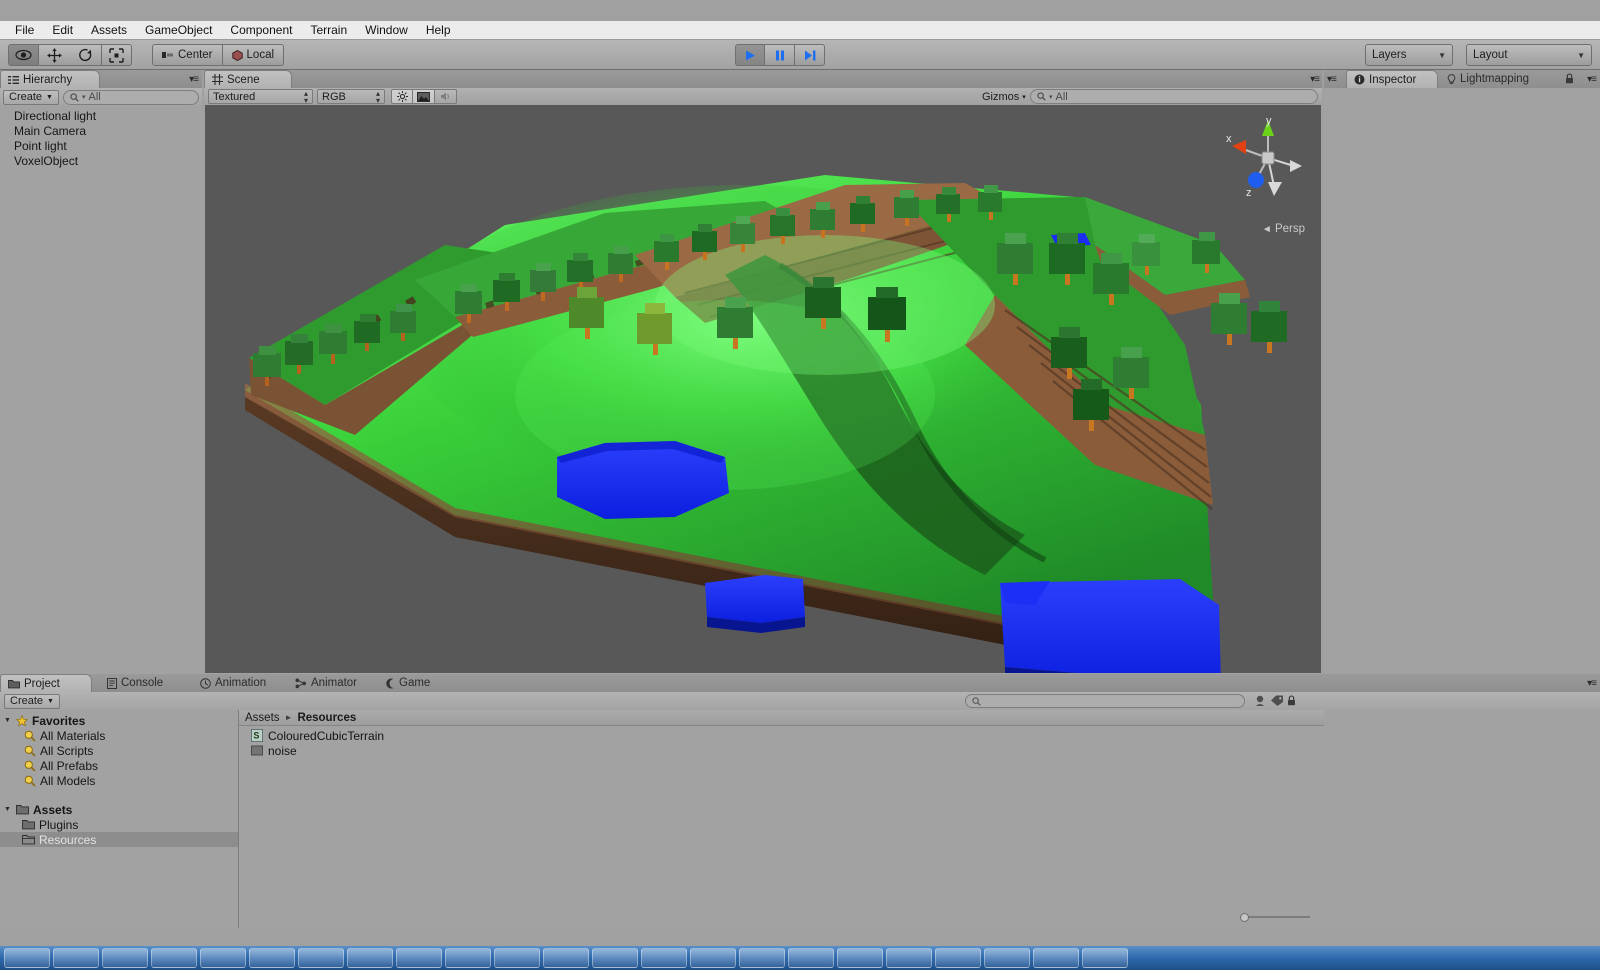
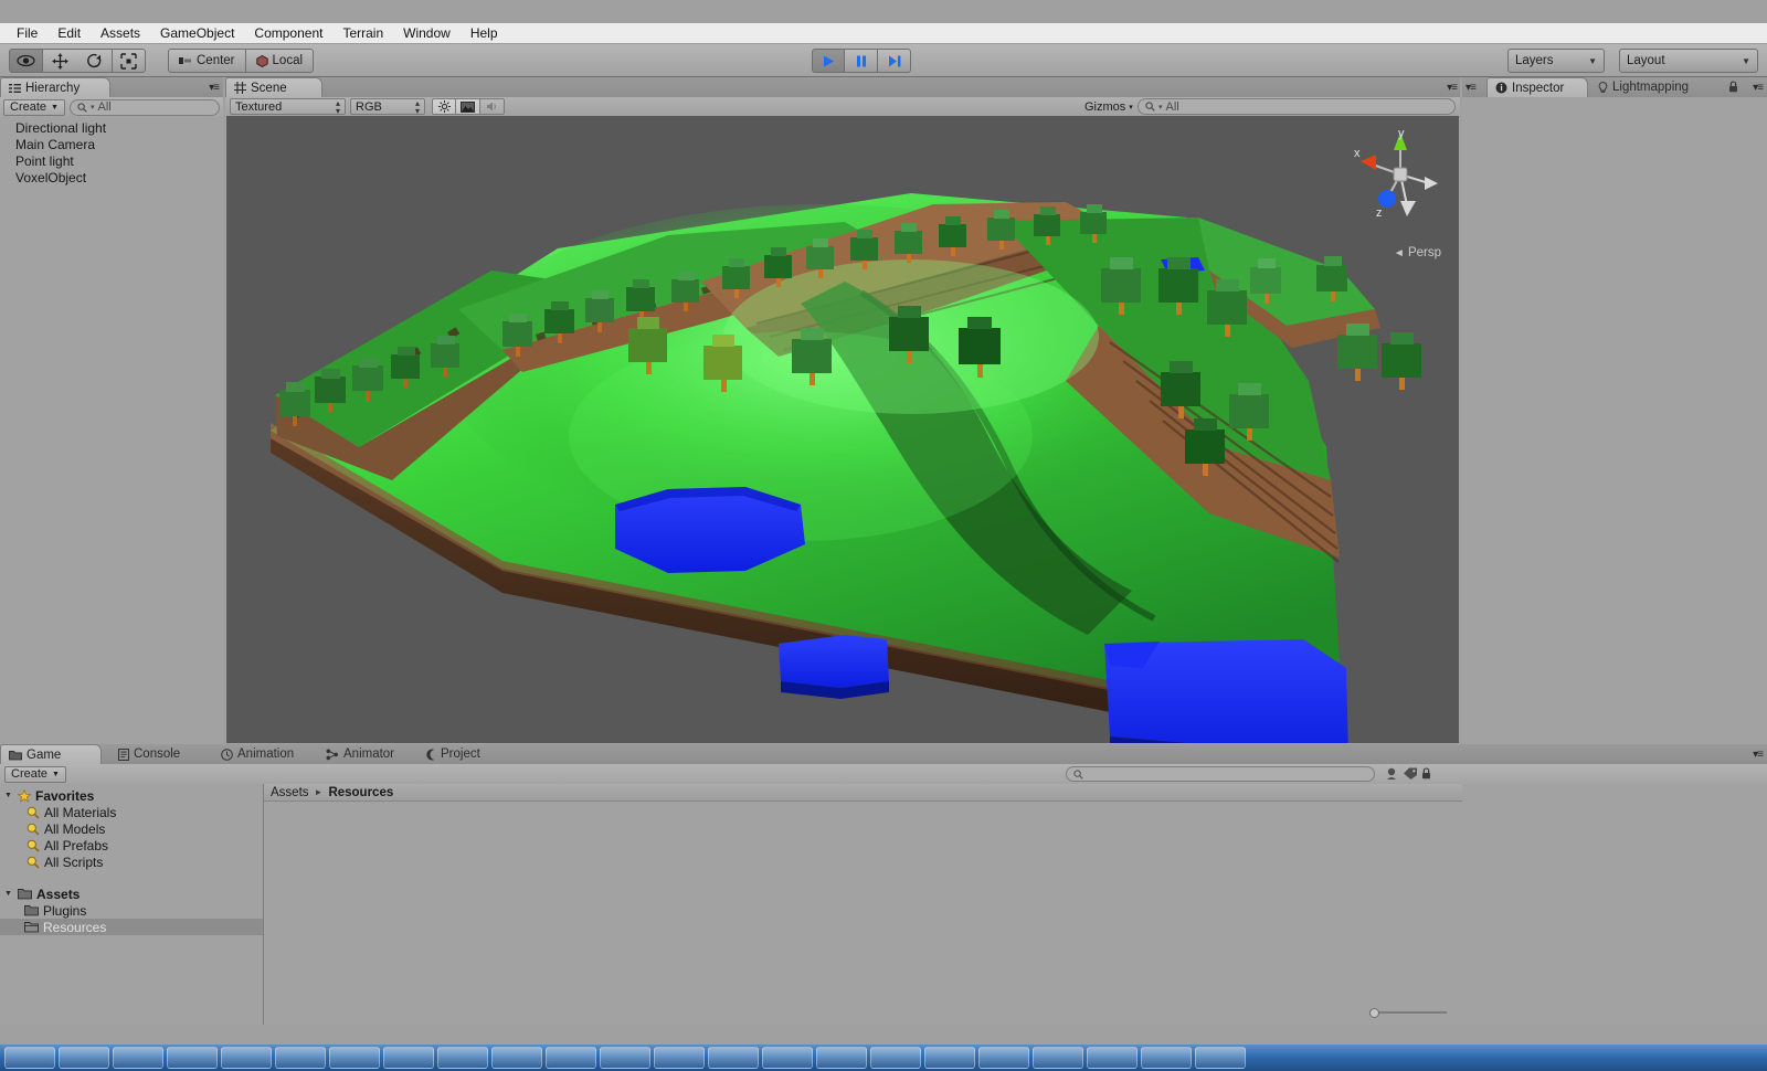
  File
  Edit
  Assets
  GameObject
  Component
  Terrain
  Window
  Help
  Center
  Local
  Layers
  ▼
  Layout
  ▼
  Hierarchy
  ▾≡
  Create
  All
  Directional light
  Main Camera
  Point light
  VoxelObject
  Scene
  ▾≡
  Textured
  ▴
  ▾
  RGB
  ▴
  ▾
  Gizmos
  All
  y
  x
  z
  ◄ Persp
  ▾≡
  Inspector
  Lightmapping
  ▾≡
- Project
+ Game
  Console
  Animation
  Animator
- Game
+ Project
  ▾≡
  Create
  Favorites
  All Materials
- All Scripts
+ All Models
  All Prefabs
- All Models
+ All Scripts
  Assets
  Plugins
  Resources
  Assets
  ►
  Resources
- S
- ColouredCubicTerrain
- noise
